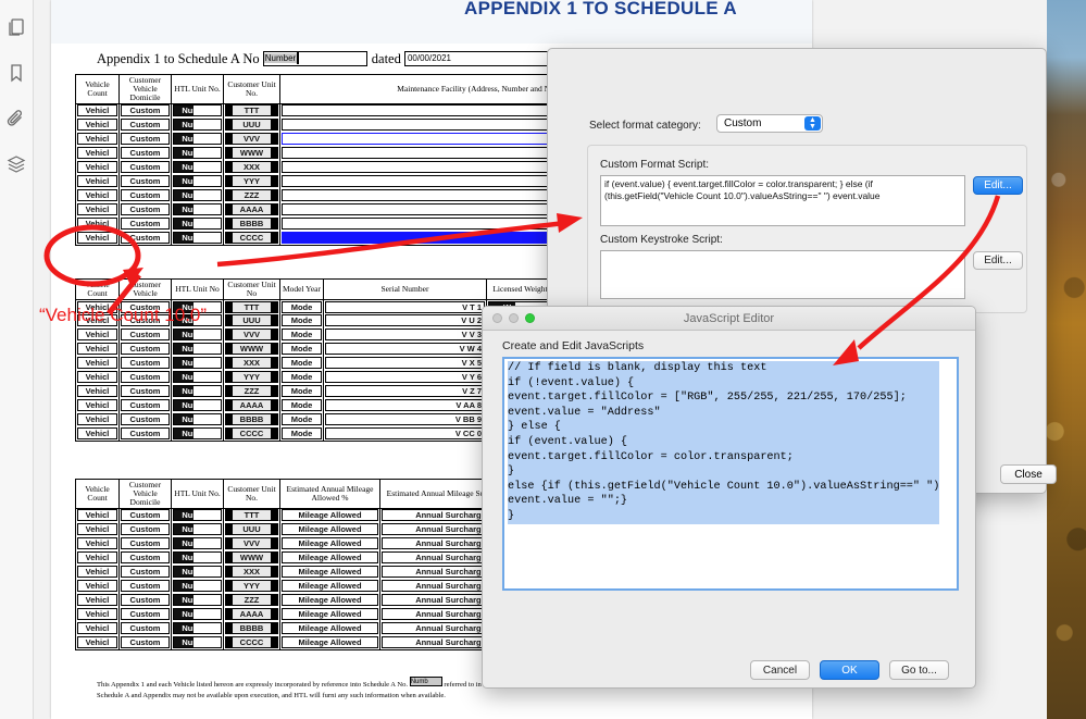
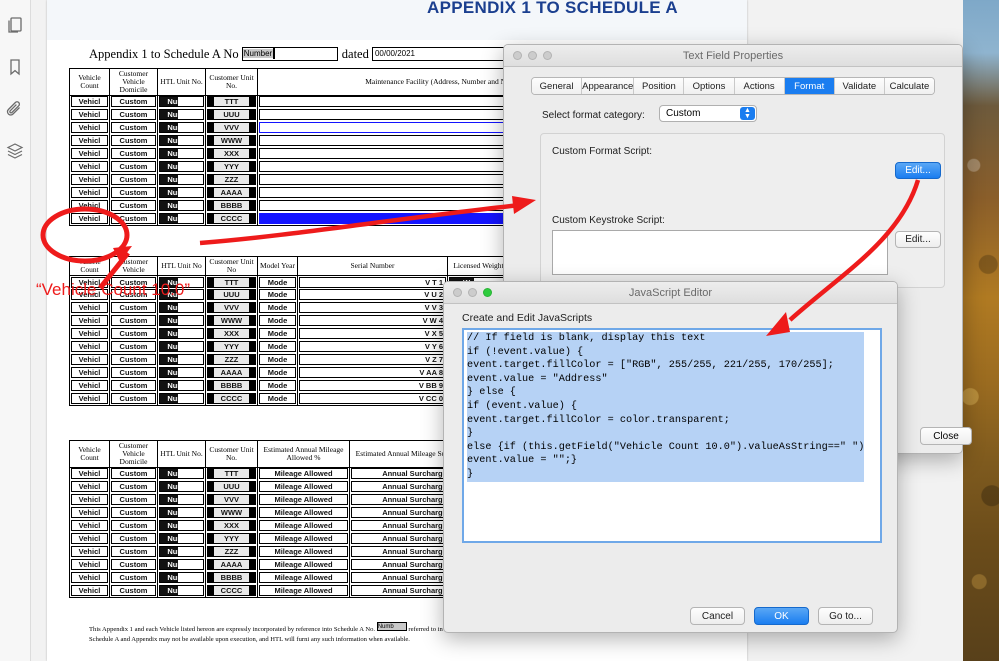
  APPENDIX 1 TO SCHEDULE A
  Appendix 1 to Schedule A No
  Number
  dated
  00/00/2021
  Vehicle Count	Customer Vehicle Domicile	HTL Unit No.	Customer Unit No.	Maintenance Facility (Address, Number and
  Vehicl	Custom	Number	TTT
  Vehicl	Custom	Number	UUU
  Vehicl	Custom	Number	VVV
  Vehicl	Custom	Number	WWW
  Vehicl	Custom	Number	XXX
  Vehicl	Custom	Number	YYY
  Vehicl	Custom	Number	ZZZ
  Vehicl	Custom	Number	AAAA
  Vehicl	Custom	Number	BBBB
  Count	ustomer Vehicle	HTL Unit No	Customer Unit No	Model Year	Serial Number	Licensed Weigh
  Vehicl	Custom	Number	TTT	Mode	V T 1
  Vehicl	Custom	Number	UUU	Mode	V U 2
  Vehicl	Custom	Number	VVV	Mode	V V 3
  Vehicl	Custom	Number	WWW	Mode	V W 4
  Vehicl	Custom	Number	XXX	Mode	V X 5
  Vehicl	Custom	Number	YYY	Mode	V Y 6
  Vehicl	Custom	Number	ZZZ	Mode	V Z 7
  Vehicl	Custom	Number	AAAA	Mode	V AA 8
  Vehicl	Custom	Number	BBBB	Mode	V BB 9
  Vehicl	Custom	Number	CCCC	Mode	V CC 0
  Vehicle Count	Customer Vehicle Domicile	HTL Unit No.	Customer Unit No.	Estimated Annual Mileage Allowed %	Estimated Annual Mileage S
  Vehicl	Custom	Number	TTT	Mileage Allowed	Annual Surcharg
  Vehicl	Custom	Number	UUU	Mileage Allowed	Annual Surcharg
  Vehicl	Custom	Number	VVV	Mileage Allowed	Annual Surcharg
  Vehicl	Custom	Number	WWW	Mileage Allowed	Annual Surcharg
  Vehicl	Custom	Number	XXX	Mileage Allowed	Annual Surcharg
  Vehicl	Custom	Number	YYY	Mileage Allowed	Annual Surcharg
  Vehicl	Custom	Number	ZZZ	Mileage Allowed	Annual Surcharg
  Vehicl	Custom	Number	AAAA	Mileage Allowed	Annual Surcharg
  Vehicl	Custom	Number	BBBB	Mileage Allowed	Annual Surcharg
  Vehicl	Custom	Number	CCCC	Mileage Allowed	Annual Surcharg
+ Text Field Properties
+ General
+ Appearance
+ Position
+ Options
+ Actions
+ Format
+ Validate
+ Calculate
  Select format category:
  Custom
  Custom Format Script:
- if (event.value) { event.target.fillColor = color.transparent; } else (if (this.getField("Vehicle Count 10.0").valueAsString==" ") event.value
  Edit...
  Custom Keystroke Script:
  Edit...
  Close
  JavaScript Editor
  Create and Edit JavaScripts
  // If field is blank, display this text
  if (!event.value) {
  event.target.fillColor = ["RGB", 255/255, 221/255, 170/255];
  event.value = "Address"
  } else {
  if (event.value) {
  event.target.fillColor = color.transparent;
  }
  else {if (this.getField("Vehicle Count 10.0").valueAsString==" ")
  event.value = "";}
  }
  Cancel
  OK
  Go to...
  “Vehicle Count 10.0”
